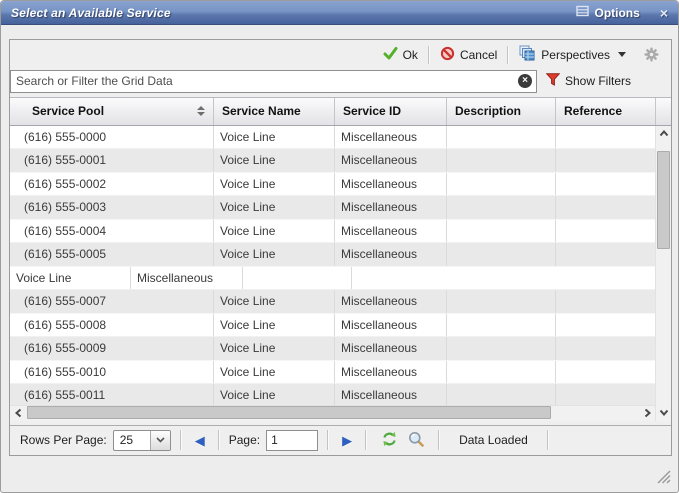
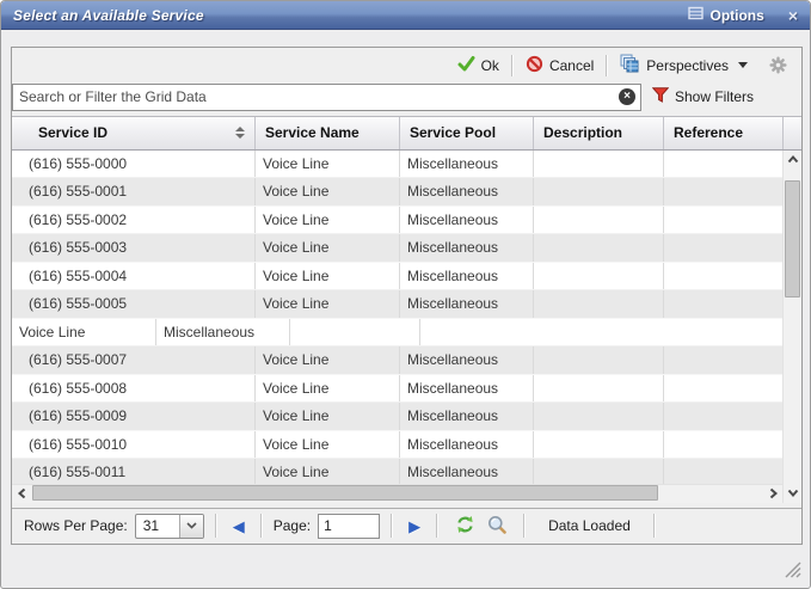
  Select an Available Service
  Options
  ×
  Ok
  Cancel
  Perspectives
  Search or Filter the Grid Data
  ×
  Show Filters
- Service Pool
+ Service ID
  Service Name
- Service ID
+ Service Pool
  Description
  Reference
  (616) 555-0000
  Voice Line
  Miscellaneous
  (616) 555-0001
  Voice Line
  Miscellaneous
  (616) 555-0002
  Voice Line
  Miscellaneous
  (616) 555-0003
  Voice Line
  Miscellaneous
  (616) 555-0004
  Voice Line
  Miscellaneous
  (616) 555-0005
  Voice Line
  Miscellaneous
  Voice Line
  Miscellaneous
  (616) 555-0007
  Voice Line
  Miscellaneous
  (616) 555-0008
  Voice Line
  Miscellaneous
  (616) 555-0009
  Voice Line
  Miscellaneous
  (616) 555-0010
  Voice Line
  Miscellaneous
  (616) 555-0011
  Voice Line
  Miscellaneous
  Rows Per Page:
- 25
+ 31
  ◀
  Page:
  1
  ▶
  Data Loaded
